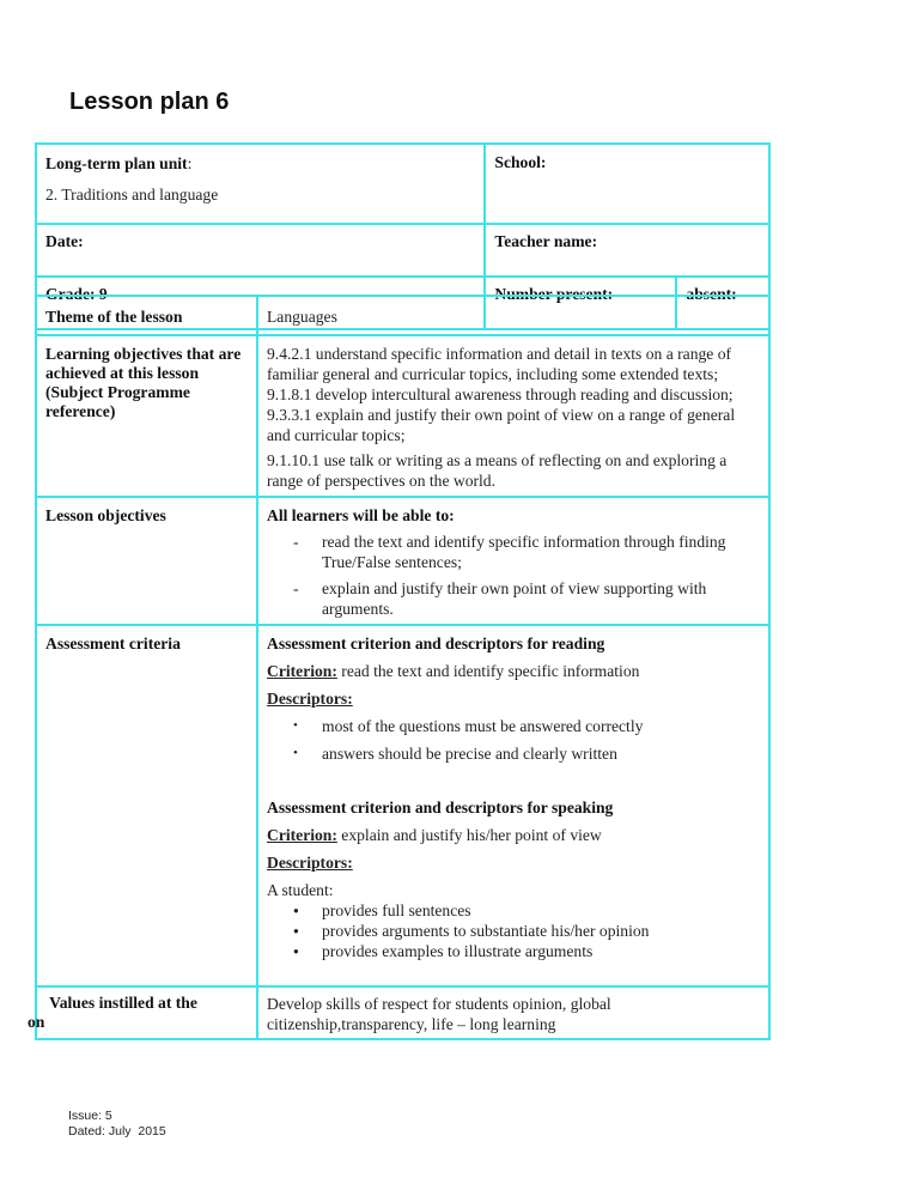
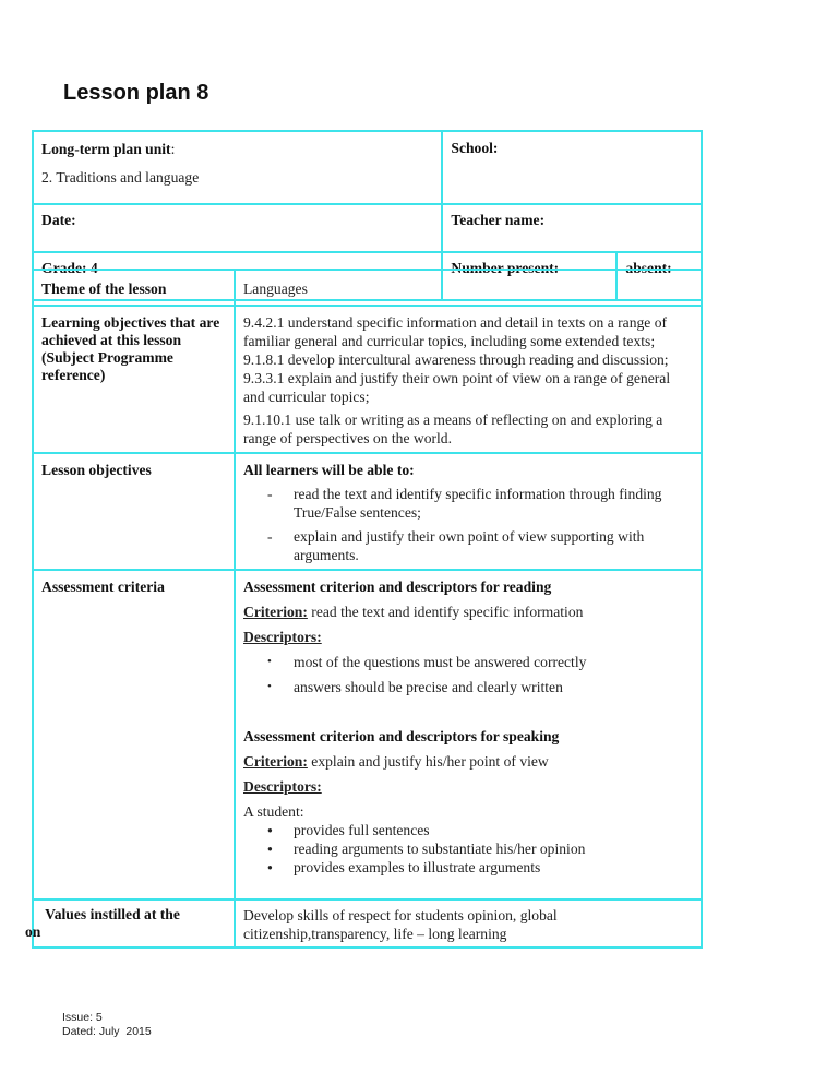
- Lesson plan 6
+ Lesson plan 8
  Long-term plan unit: 2. Traditions and language	School:
  Date:	Teacher name:
- Grade: 9	Number present:	absent:
+ Grade: 4	Number present:	absent:
  Theme of the lesson	Languages
  Learning objectives that are achieved at this lesson (Subject Programme reference)	9.4.2.1 understand specific information and detail in texts on a range of familiar general and curricular topics, including some extended texts; 9.1.8.1 develop intercultural awareness through reading and discussion; 9.3.3.1 explain and justify their own point of view on a range of general and curricular topics; 9.1.10.1 use talk or writing as a means of reflecting on and exploring a range of perspectives on the world.
  Lesson objectives	All learners will be able to: read the text and identify specific information through finding True/False sentences; explain and justify their own point of view supporting with arguments.
- Assessment criteria	Assessment criterion and descriptors for reading Criterion: read the text and identify specific information Descriptors: most of the questions must be answered correctly answers should be precise and clearly written Assessment criterion and descriptors for speaking Criterion: explain and justify his/her point of view Descriptors: A student: provides full sentences provides arguments to substantiate his/her opinion provides examples to illustrate arguments
+ Assessment criteria	Assessment criterion and descriptors for reading Criterion: read the text and identify specific information Descriptors: most of the questions must be answered correctly answers should be precise and clearly written Assessment criterion and descriptors for speaking Criterion: explain and justify his/her point of view Descriptors: A student: provides full sentences reading arguments to substantiate his/her opinion provides examples to illustrate arguments
  Values instilled at the on	Develop skills of respect for students opinion, global citizenship,transparency, life – long learning
  Issue: 5
  Dated: July 2015
